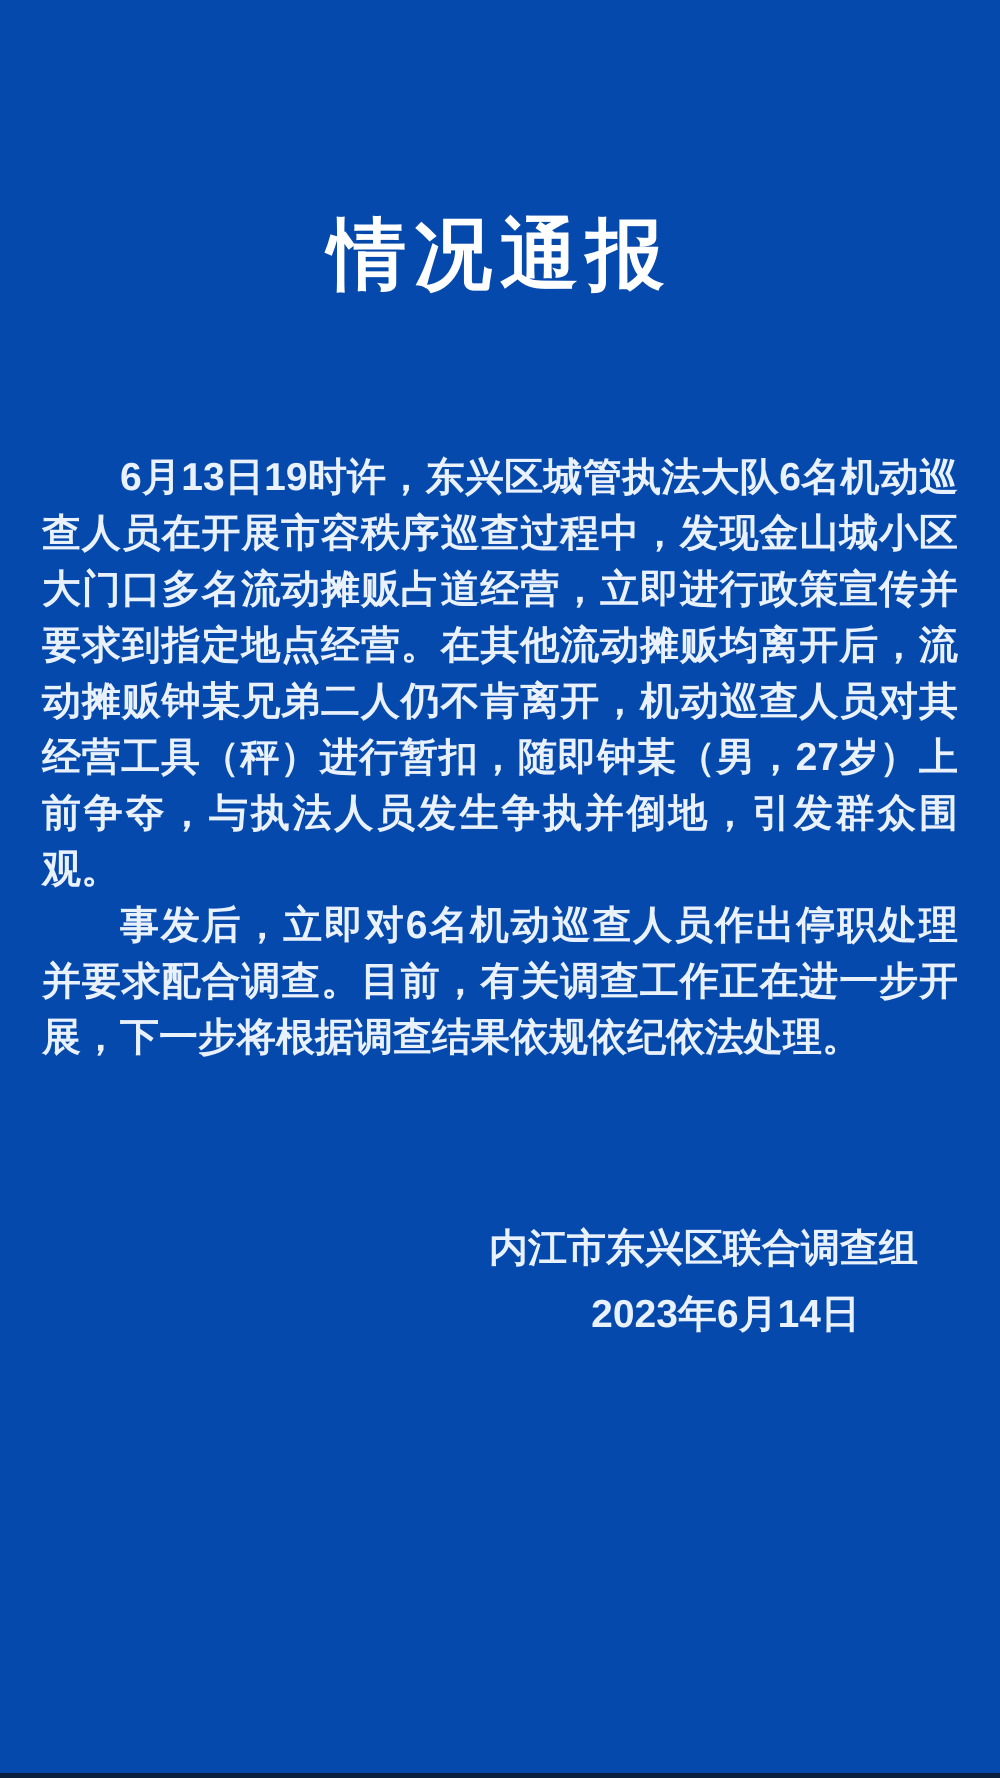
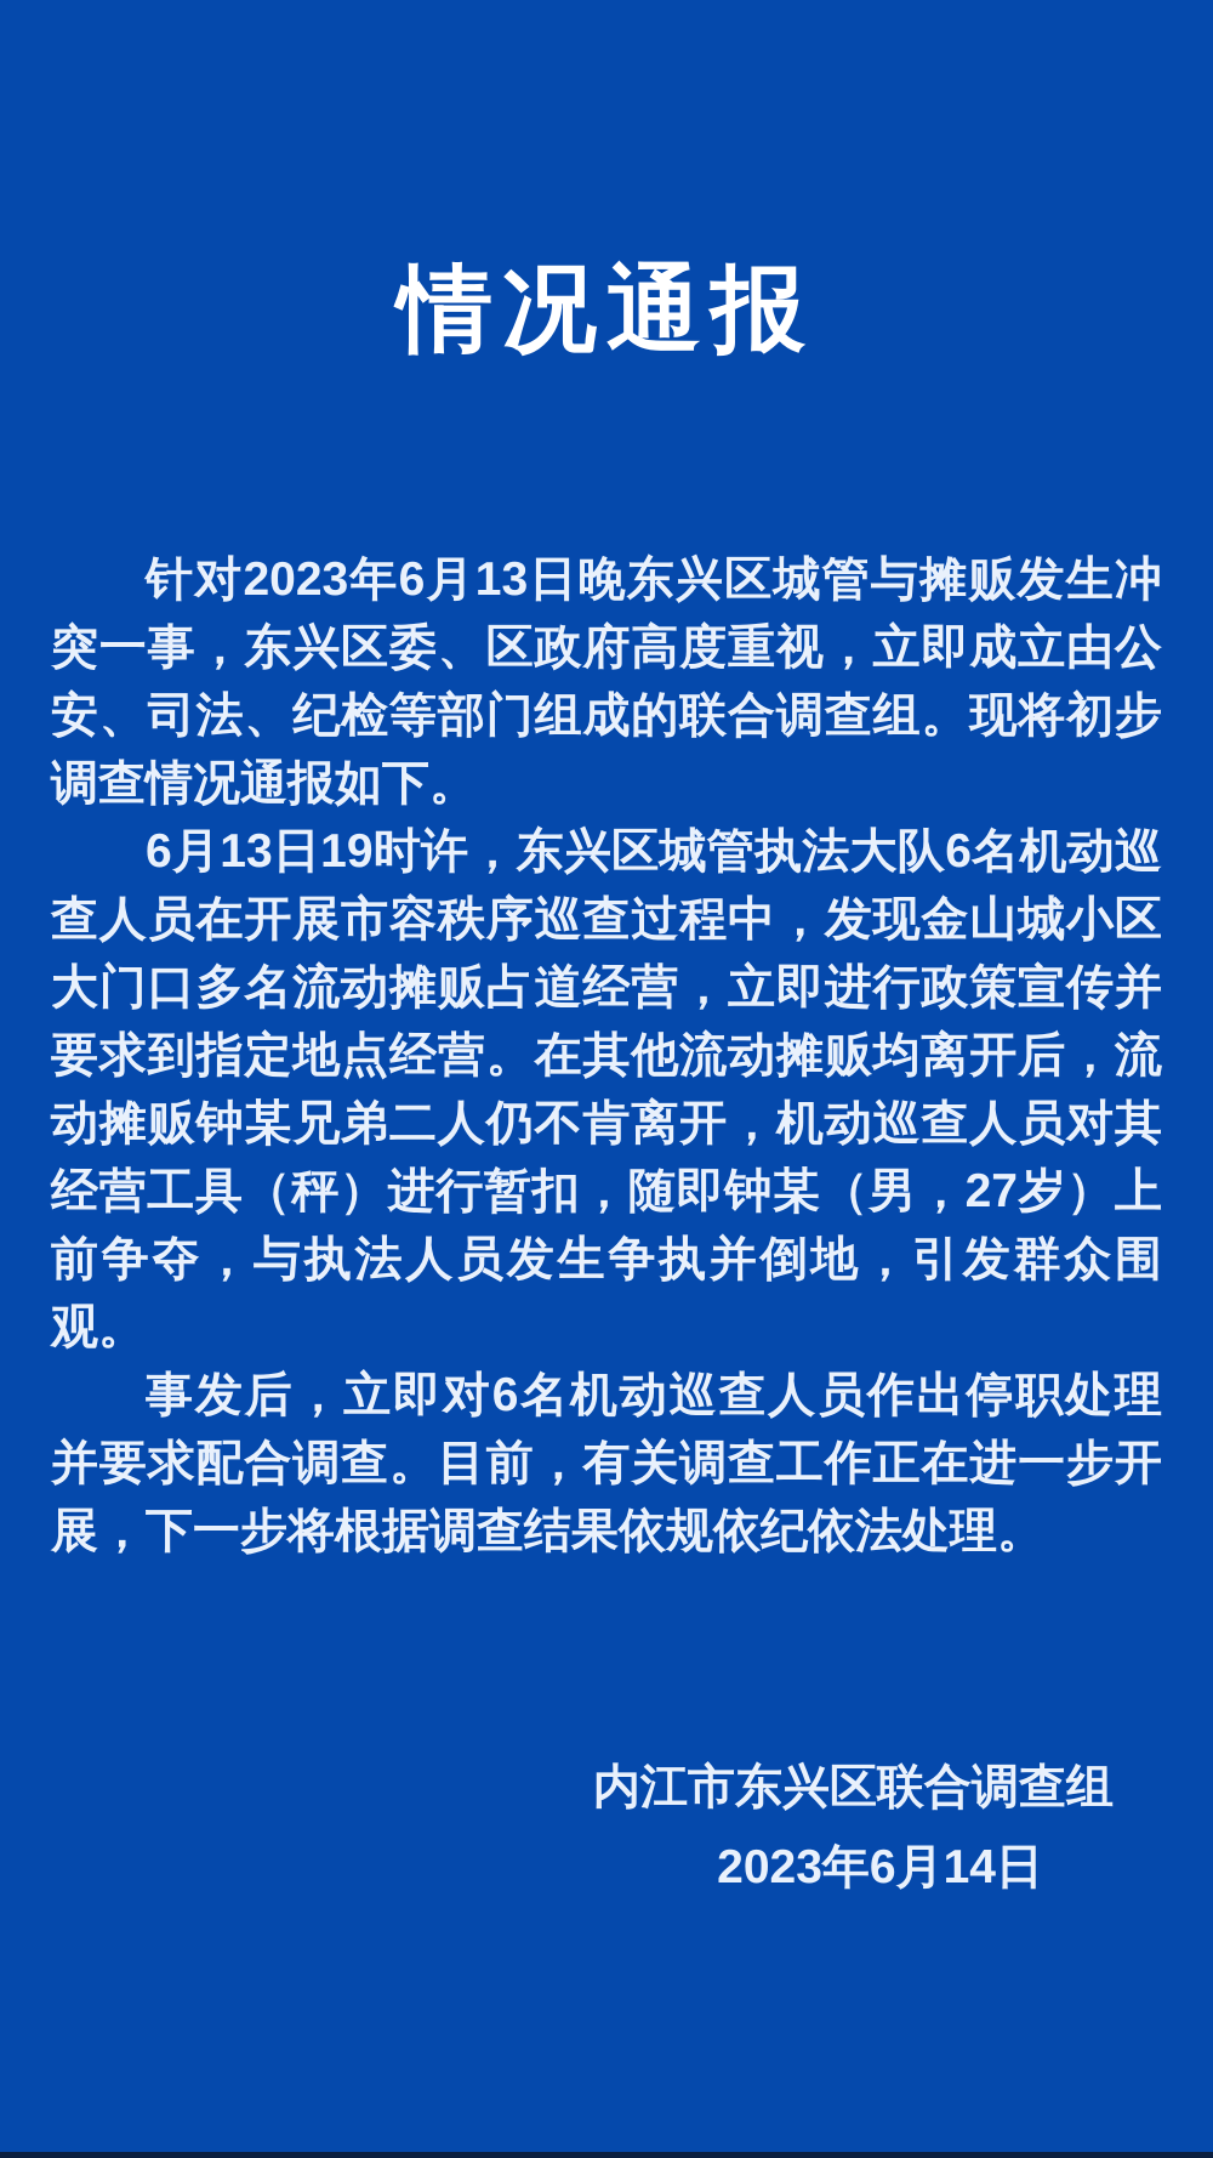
  情况通报
+ 针对2023年6月13日晚东兴区城管与摊贩发生冲突一事，东兴区委、区政府高度重视，立即成立由公安、司法、纪检等部门组成的联合调查组。现将初步调查情况通报如下。
  6月13日19时许，东兴区城管执法大队6名机动巡查人员在开展市容秩序巡查过程中，发现金山城小区大门口多名流动摊贩占道经营，立即进行政策宣传并要求到指定地点经营。在其他流动摊贩均离开后，流动摊贩钟某兄弟二人仍不肯离开，机动巡查人员对其经营工具（秤）进行暂扣，随即钟某（男，27岁）上前争夺，与执法人员发生争执并倒地，引发群众围观。
  事发后，立即对6名机动巡查人员作出停职处理并要求配合调查。目前，有关调查工作正在进一步开展，下一步将根据调查结果依规依纪依法处理。
  内江市东兴区联合调查组
  2023年6月14日
